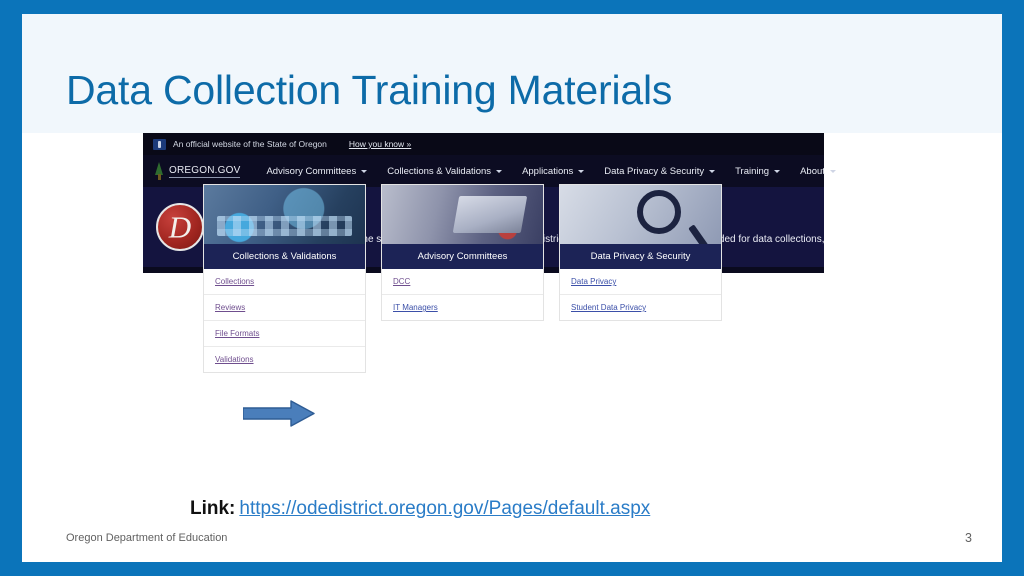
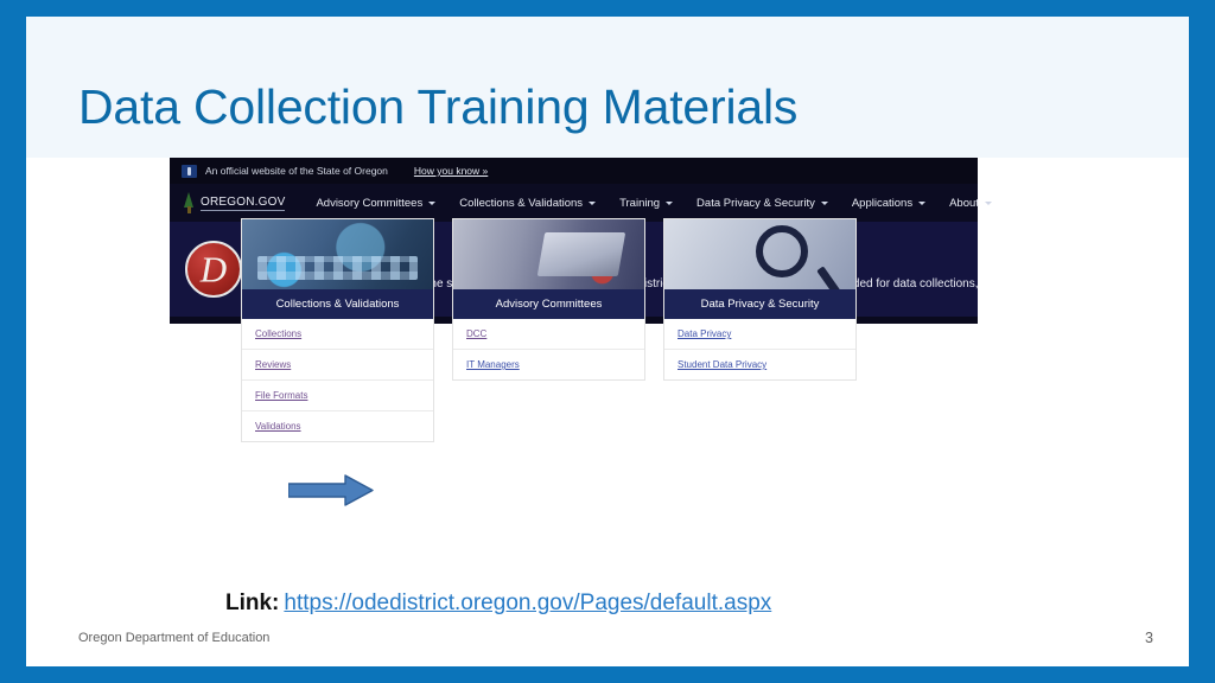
  Data Collection Training Materials
  An official website of the State of Oregon
  How you know »
  OREGON.GOV
  Advisory Committees
  Collections & Validations
- Applications
+ Training
  Data Privacy & Security
- Training
+ Applications
  About
  D
  Collections & Validations
  Collections
  Reviews
  File Formats
  Validations
  Advisory Committees
  DCC
  IT Managers
  Data Privacy & Security
  Data Privacy
  Student Data Privacy
  Link: https://odedistrict.oregon.gov/Pages/default.aspx
  Oregon Department of Education
  3
